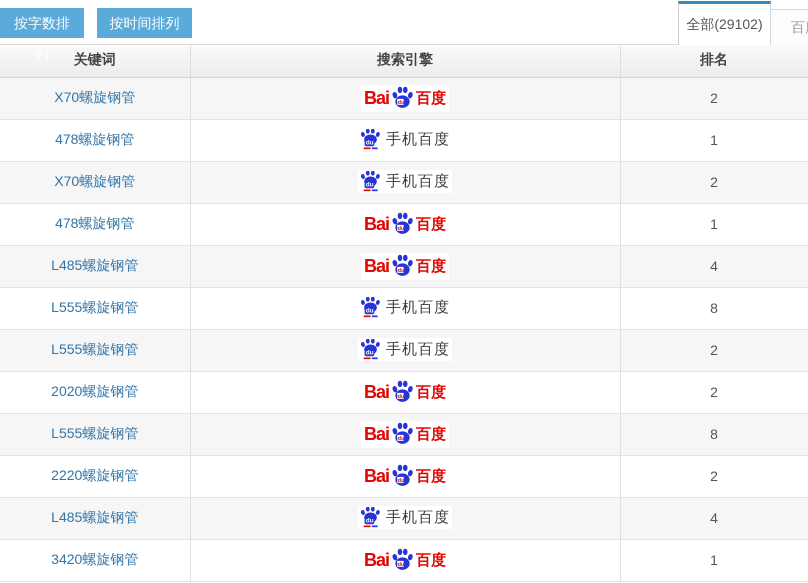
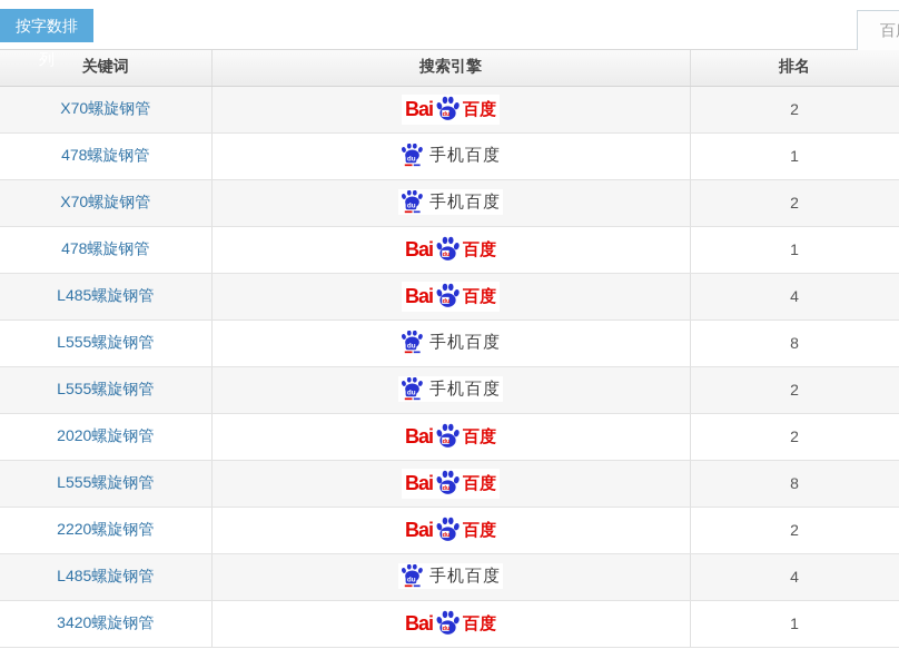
  按字数排
- 按时间排列
- 全部(29102)
  关键词	搜索引擎	排名
  X70螺旋钢管	Bai 百度	2
  478螺旋钢管	手机百度	1
  X70螺旋钢管	手机百度	2
  478螺旋钢管	Bai 百度	1
  L485螺旋钢管	Bai 百度	4
  L555螺旋钢管	手机百度	8
  L555螺旋钢管	手机百度	2
  2020螺旋钢管	Bai 百度	2
  L555螺旋钢管	Bai 百度	8
  2220螺旋钢管	Bai 百度	2
  L485螺旋钢管	手机百度	4
  3420螺旋钢管	Bai 百度	1
